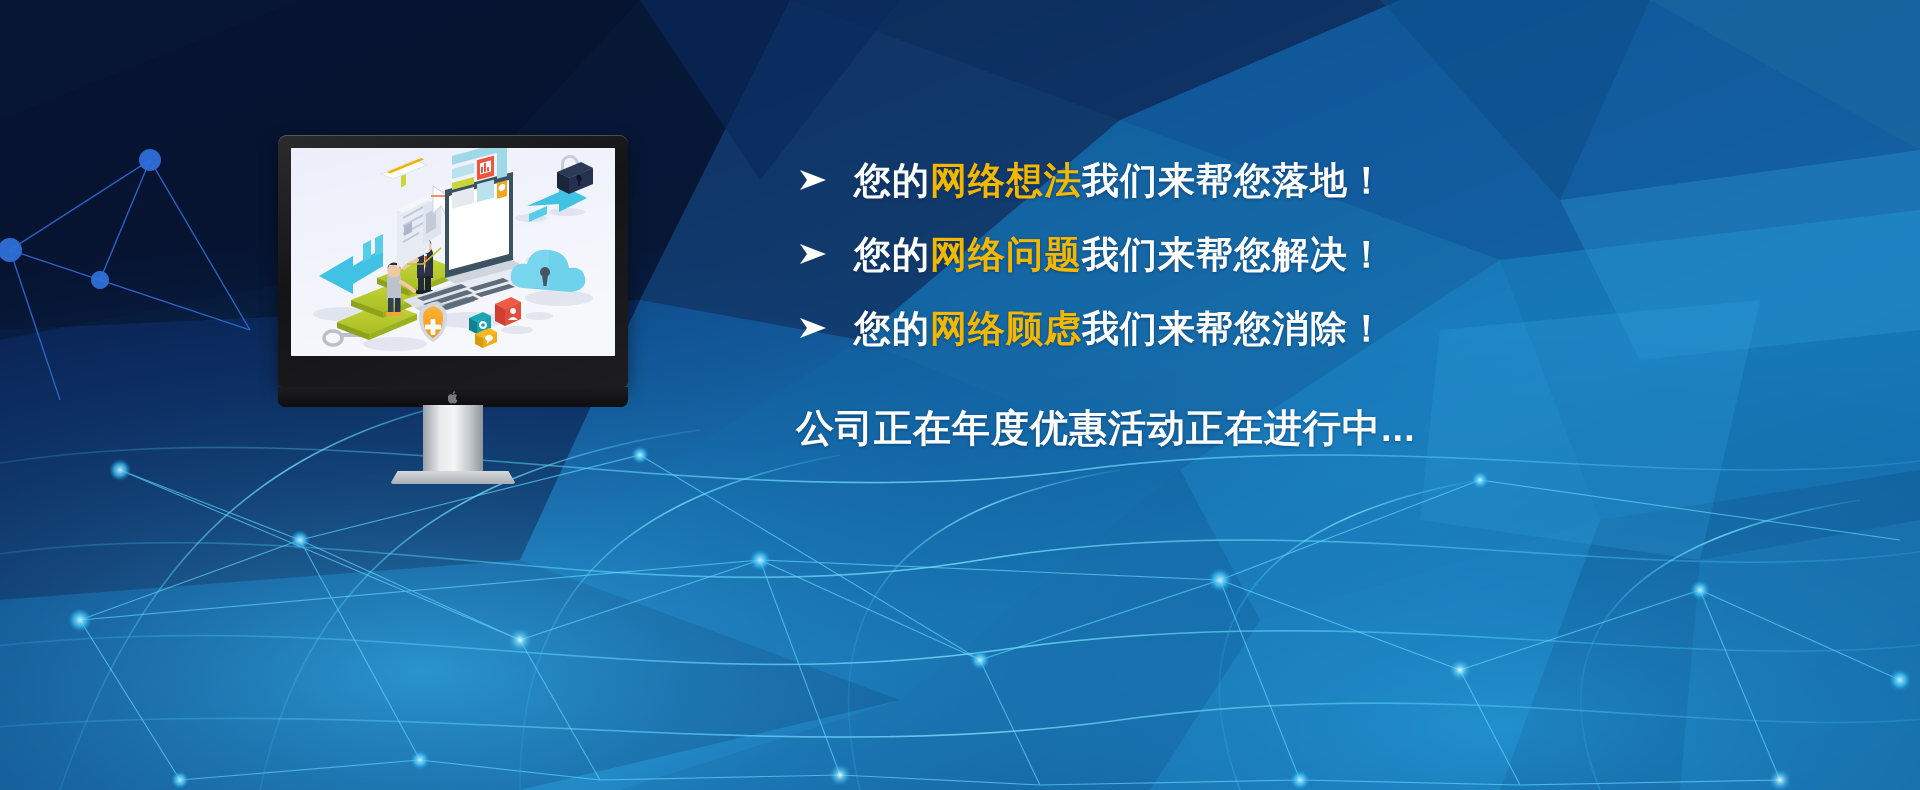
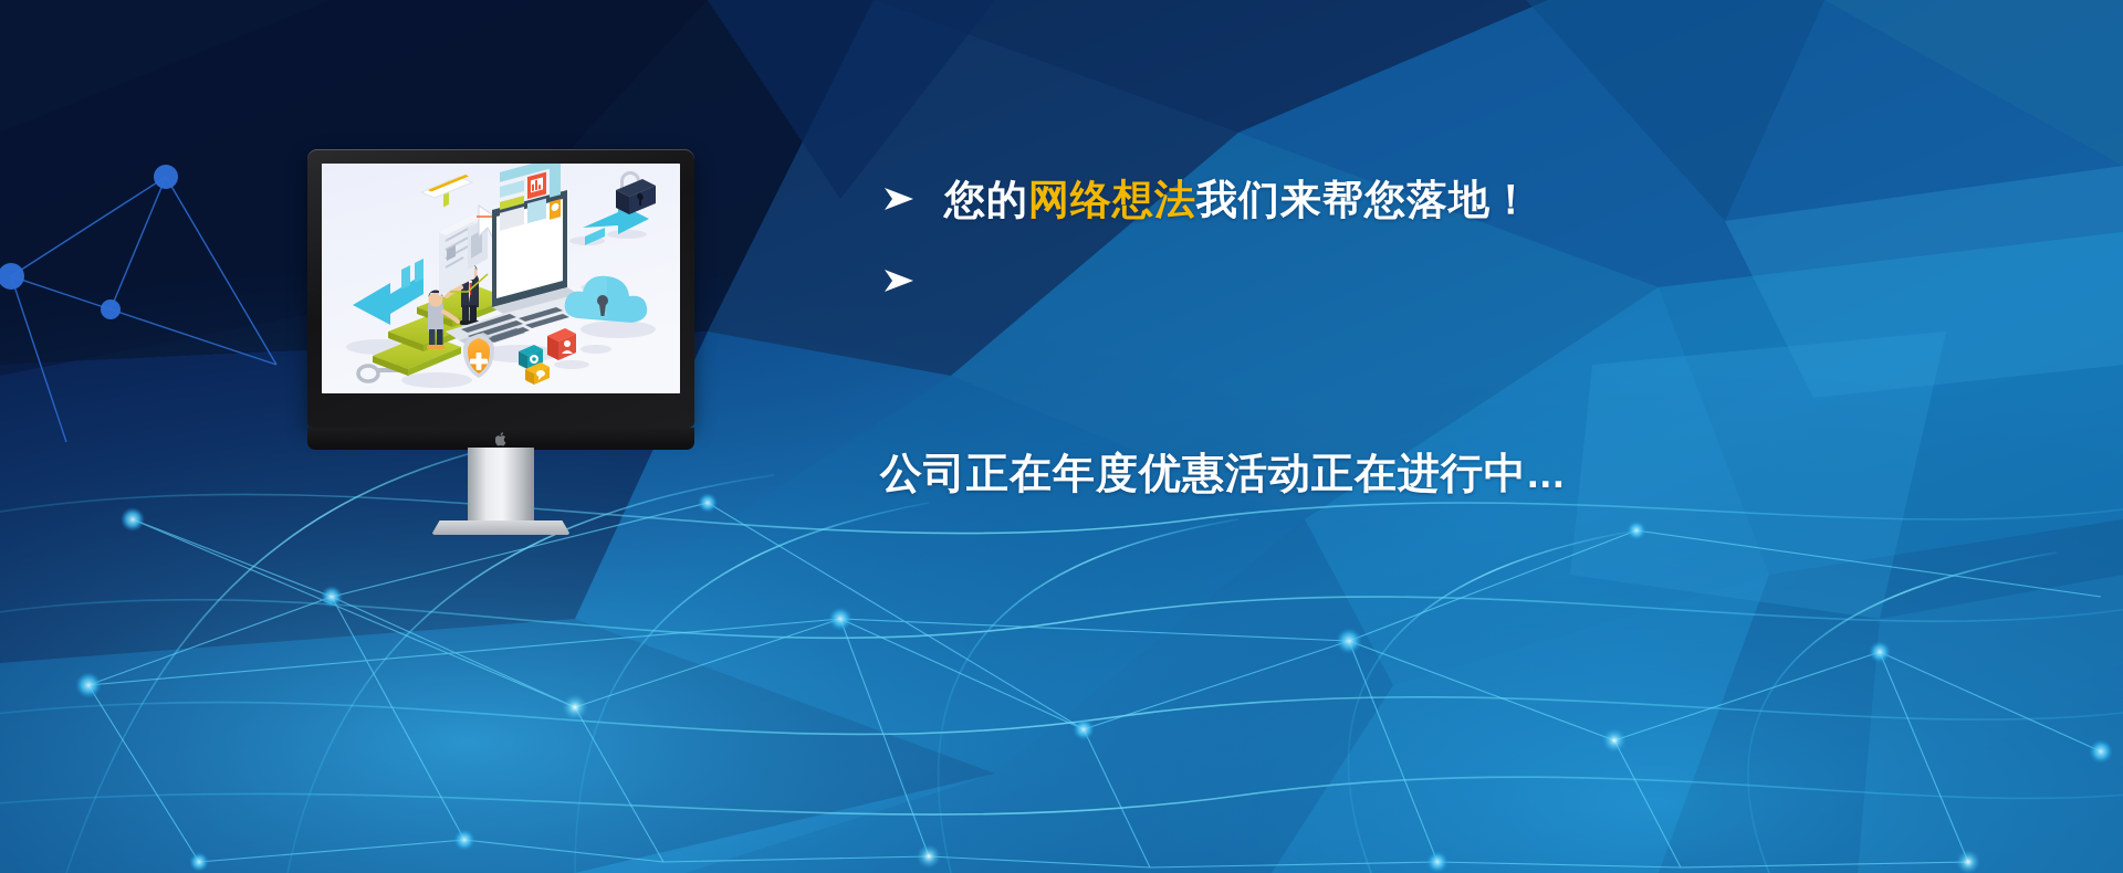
  您的网络想法我们来帮您落地！
- 您的网络问题我们来帮您解决！
- 您的网络顾虑我们来帮您消除！
  公司正在年度优惠活动正在进行中...
